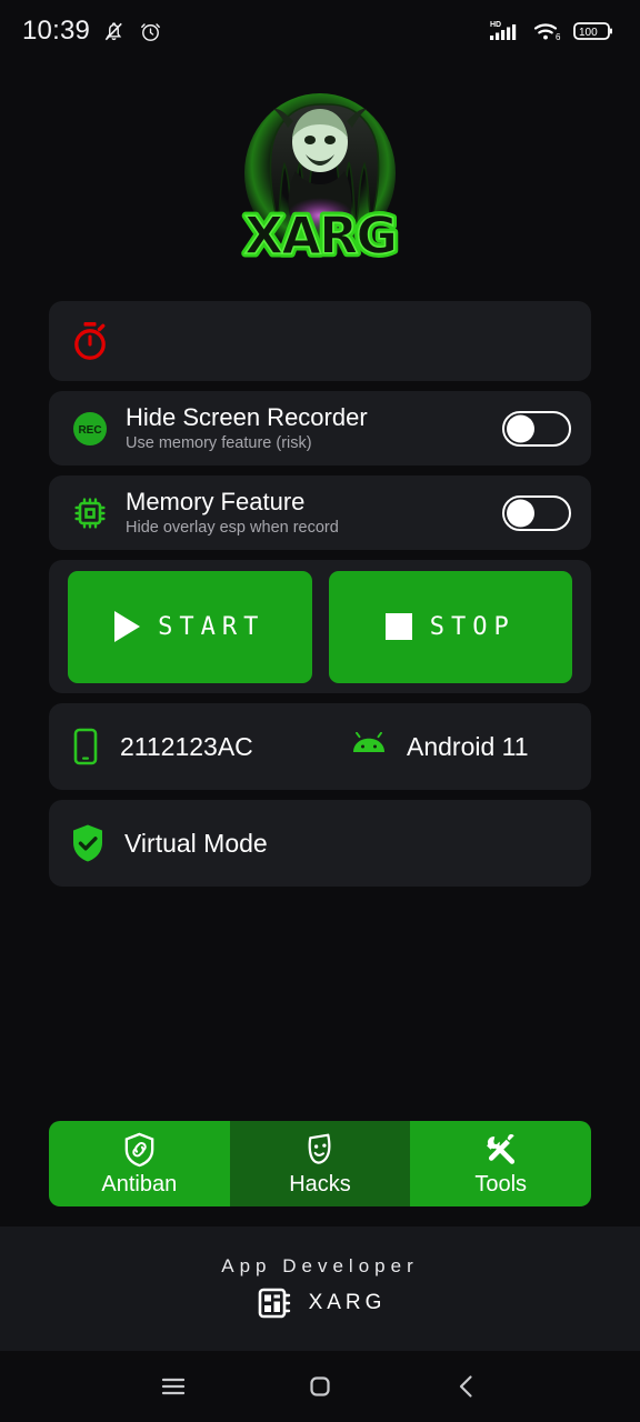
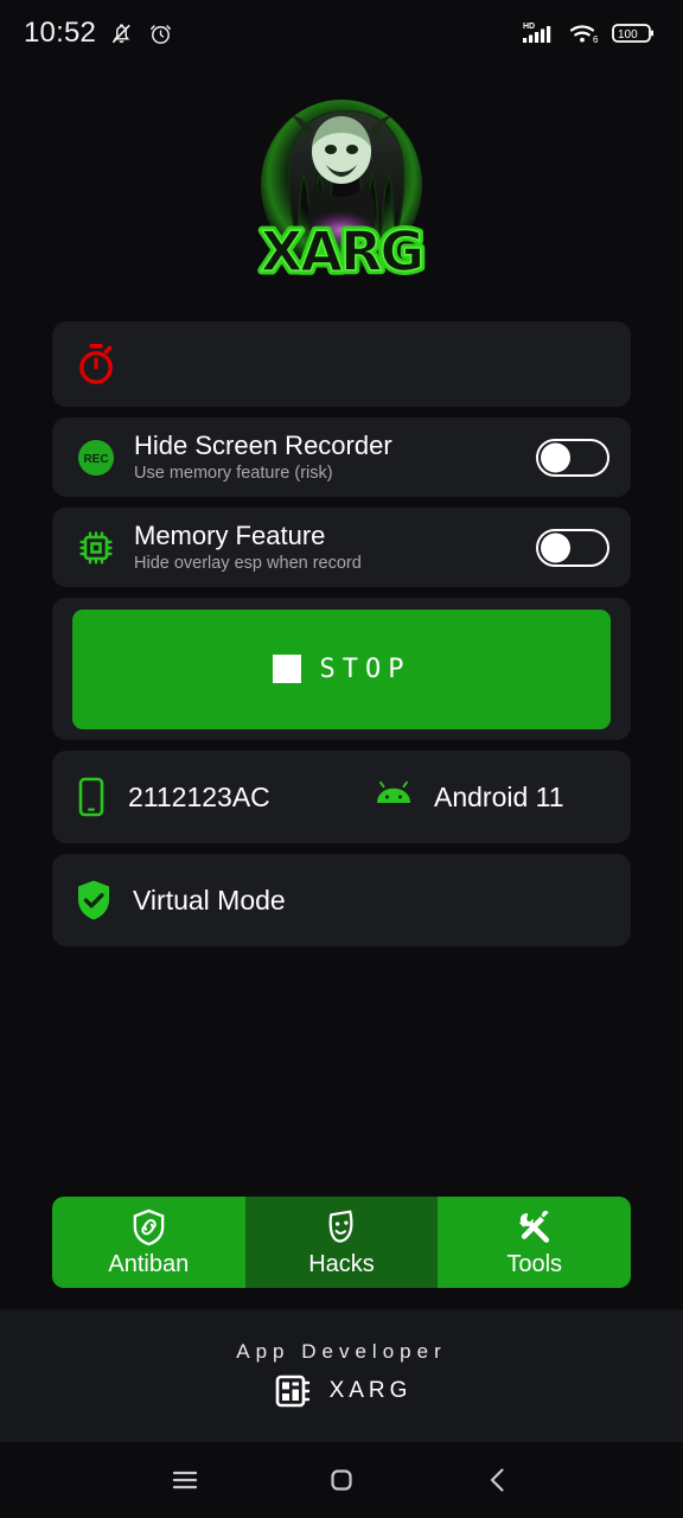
- 10:39
+ 10:52
  6
  100
  XARG
  REC
  Hide Screen Recorder
  Use memory feature (risk)
  Memory Feature
  Hide overlay esp when record
- START
  STOP
  2112123AC
  Android 11
  Virtual Mode
  Antiban
  Hacks
  Tools
  App Developer
  XARG
